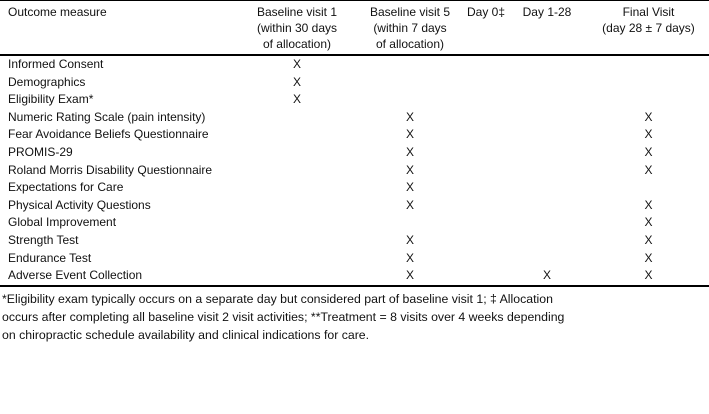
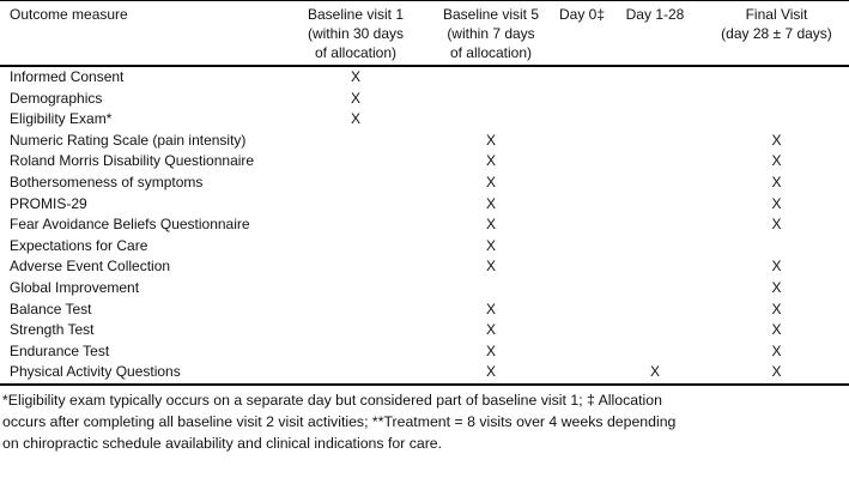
  Outcome measure	Baseline visit 1 (within 30 days of allocation)	Baseline visit 5 (within 7 days of allocation)	Day 0‡	Day 1-28	Final Visit (day 28 ± 7 days)
  Informed Consent	X
  Demographics	X
  Eligibility Exam*	X
  Numeric Rating Scale (pain intensity)		X			X
- Fear Avoidance Beliefs Questionnaire		X			X
+ Roland Morris Disability Questionnaire		X			X
+ Bothersomeness of symptoms		X			X
  PROMIS-29		X			X
- Roland Morris Disability Questionnaire		X			X
+ Fear Avoidance Beliefs Questionnaire		X			X
  Expectations for Care		X
- Physical Activity Questions		X			X
+ Adverse Event Collection		X			X
  Global Improvement					X
+ Balance Test		X			X
  Strength Test		X			X
  Endurance Test		X			X
- Adverse Event Collection		X		X	X
+ Physical Activity Questions		X		X	X
  *Eligibility exam typically occurs on a separate day but considered part of baseline visit 1; ‡ Allocation
  occurs after completing all baseline visit 2 visit activities; **Treatment = 8 visits over 4 weeks depending
  on chiropractic schedule availability and clinical indications for care.
